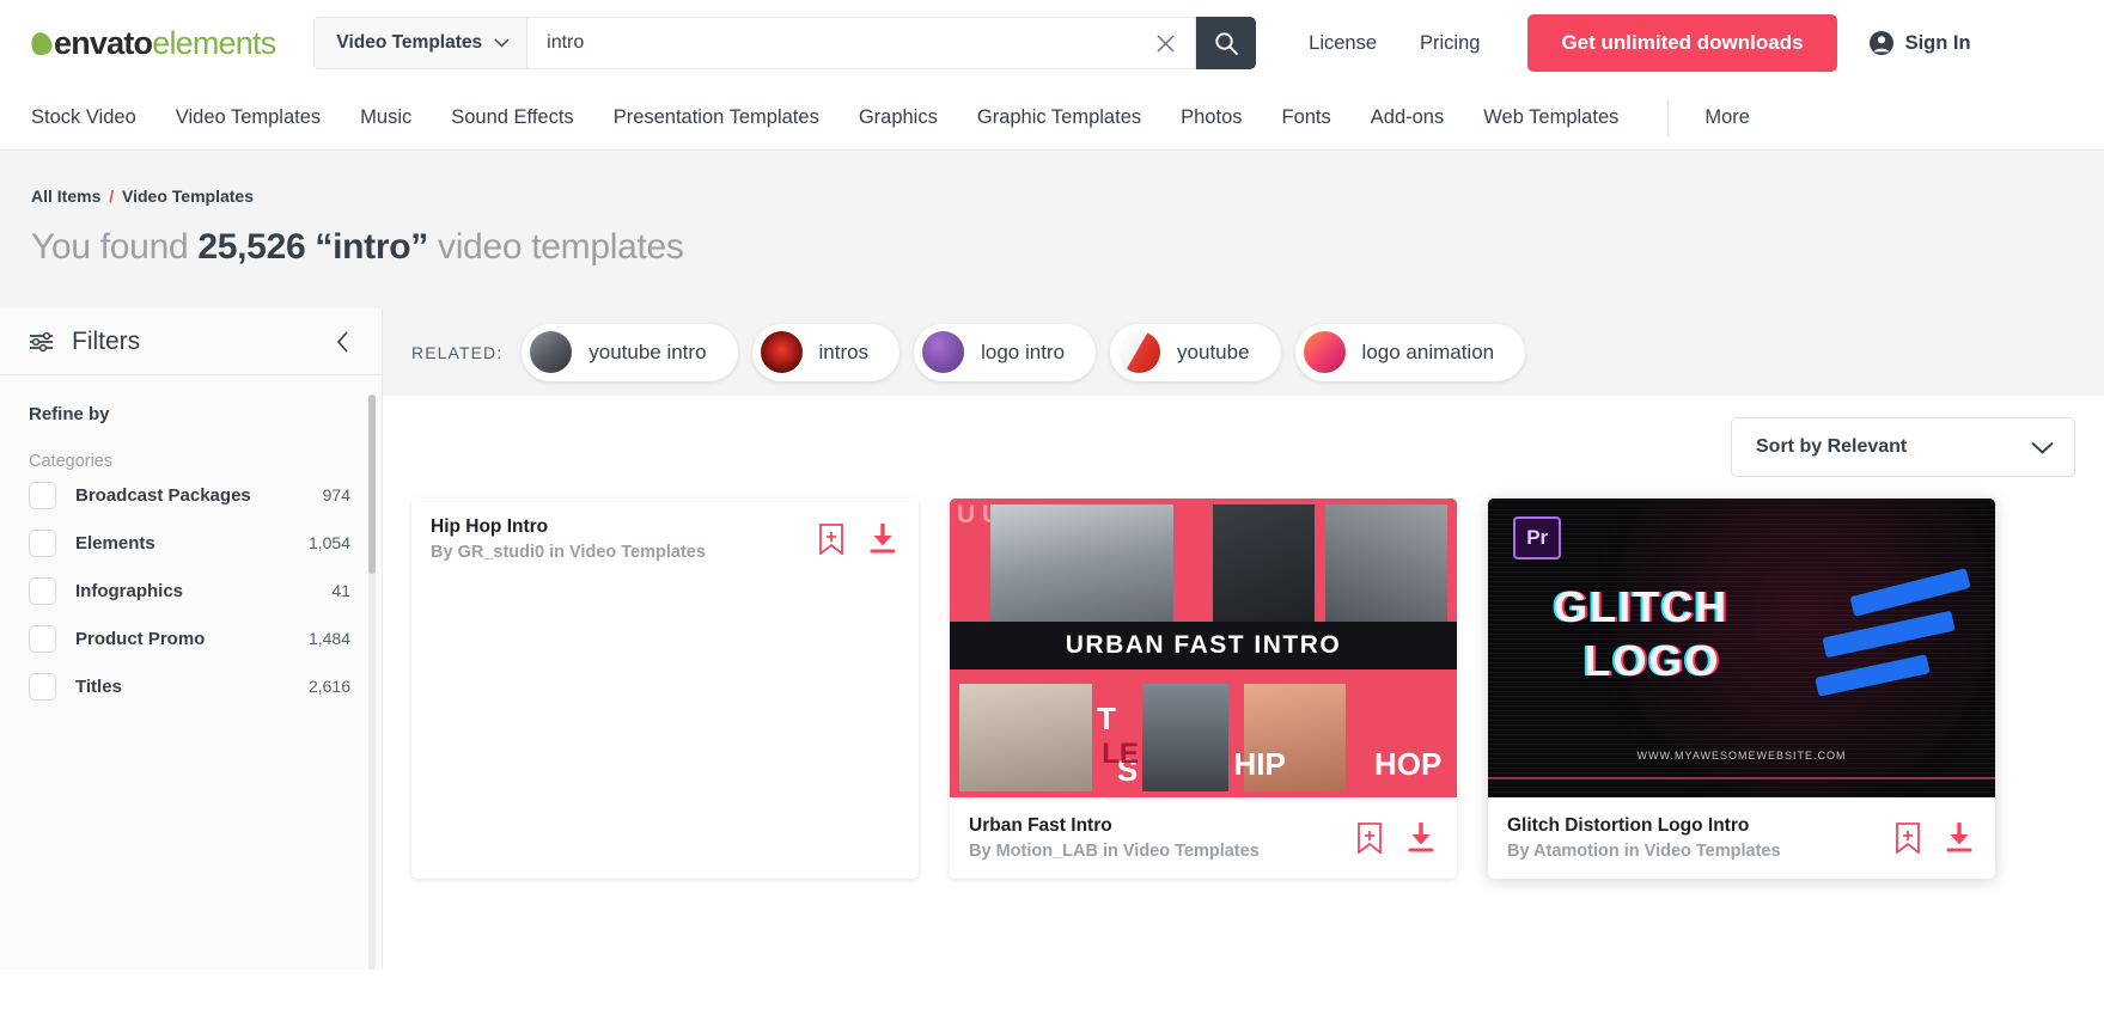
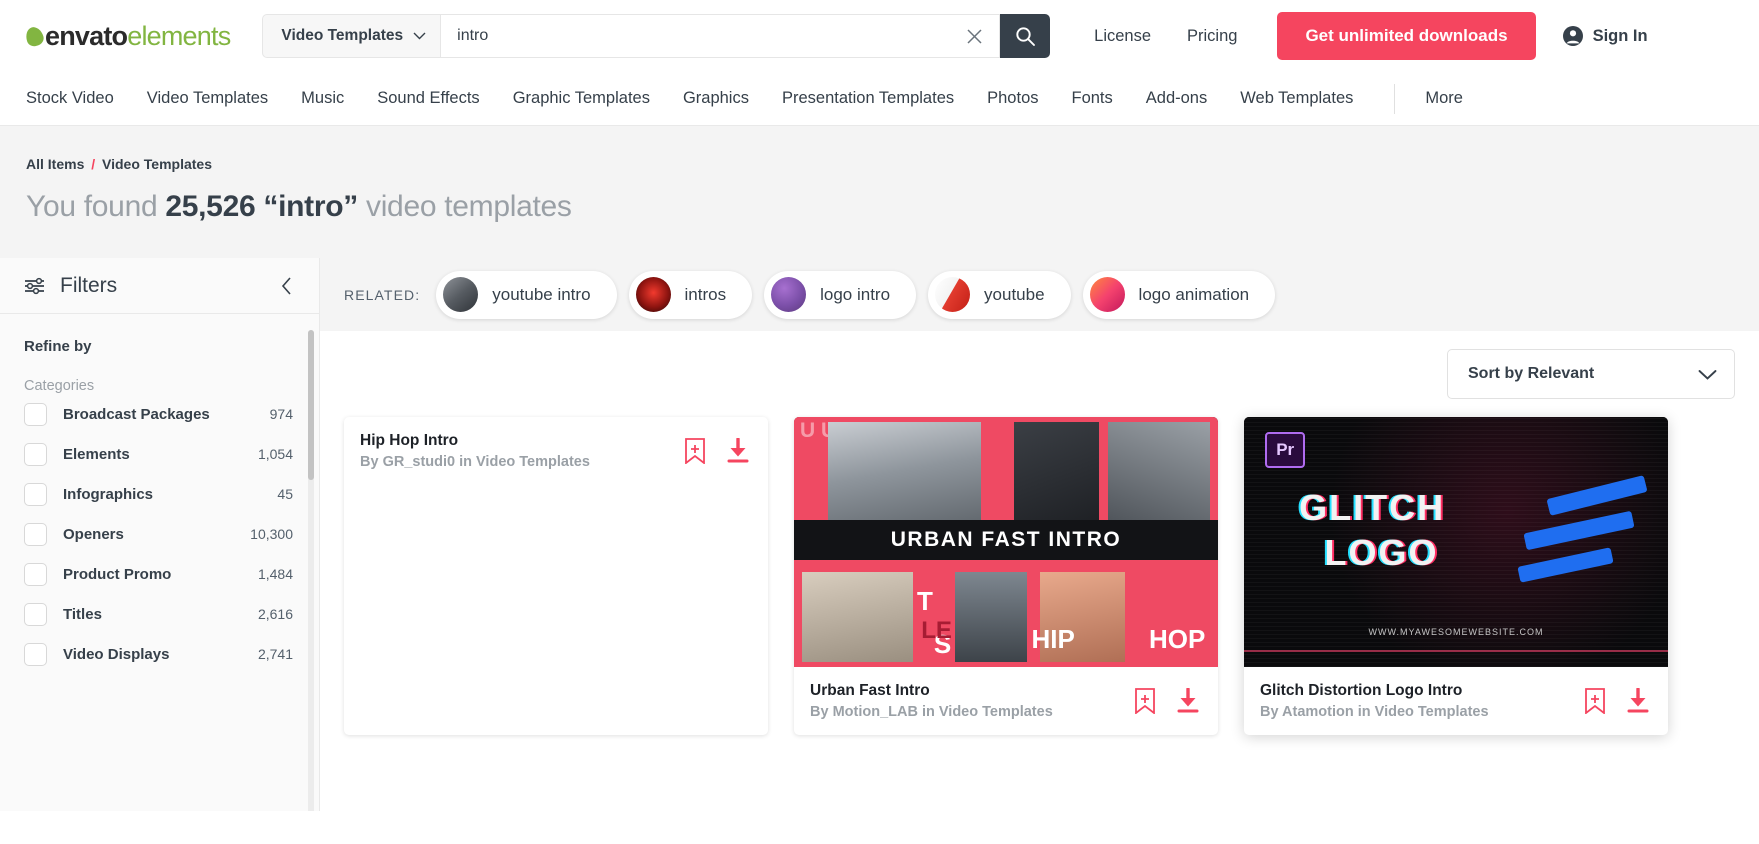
  envato
  elements
  Video Templates
  intro
  License
  Pricing
  Get unlimited downloads
  Sign In
  Stock Video
  Video Templates
  Music
  Sound Effects
- Presentation Templates
+ Graphic Templates
  Graphics
- Graphic Templates
+ Presentation Templates
  Photos
  Fonts
  Add-ons
  Web Templates
  More
  All Items / Video Templates
  You found 25,526 “intro” video templates
  Filters
  Refine by
  Categories
  Broadcast Packages
  974
  Elements
  1,054
  Infographics
- 41
+ 45
+ Openers
+ 10,300
  Product Promo
  1,484
  Titles
  2,616
+ Video Displays
+ 2,741
  RELATED:
  youtube intro
  intros
  logo intro
  youtube
  logo animation
  Sort by Relevant
  Hip Hop Intro
  By GR_studi0 in Video Templates
  URBAN FAST INTRO
  T
  S
  LE
  HIP
  HOP
  Urban Fast Intro
  By Motion_LAB in Video Templates
  Pr
  GLITCH
  LOGO
  WWW.MYAWESOMEWEBSITE.COM
  Glitch Distortion Logo Intro
  By Atamotion in Video Templates
